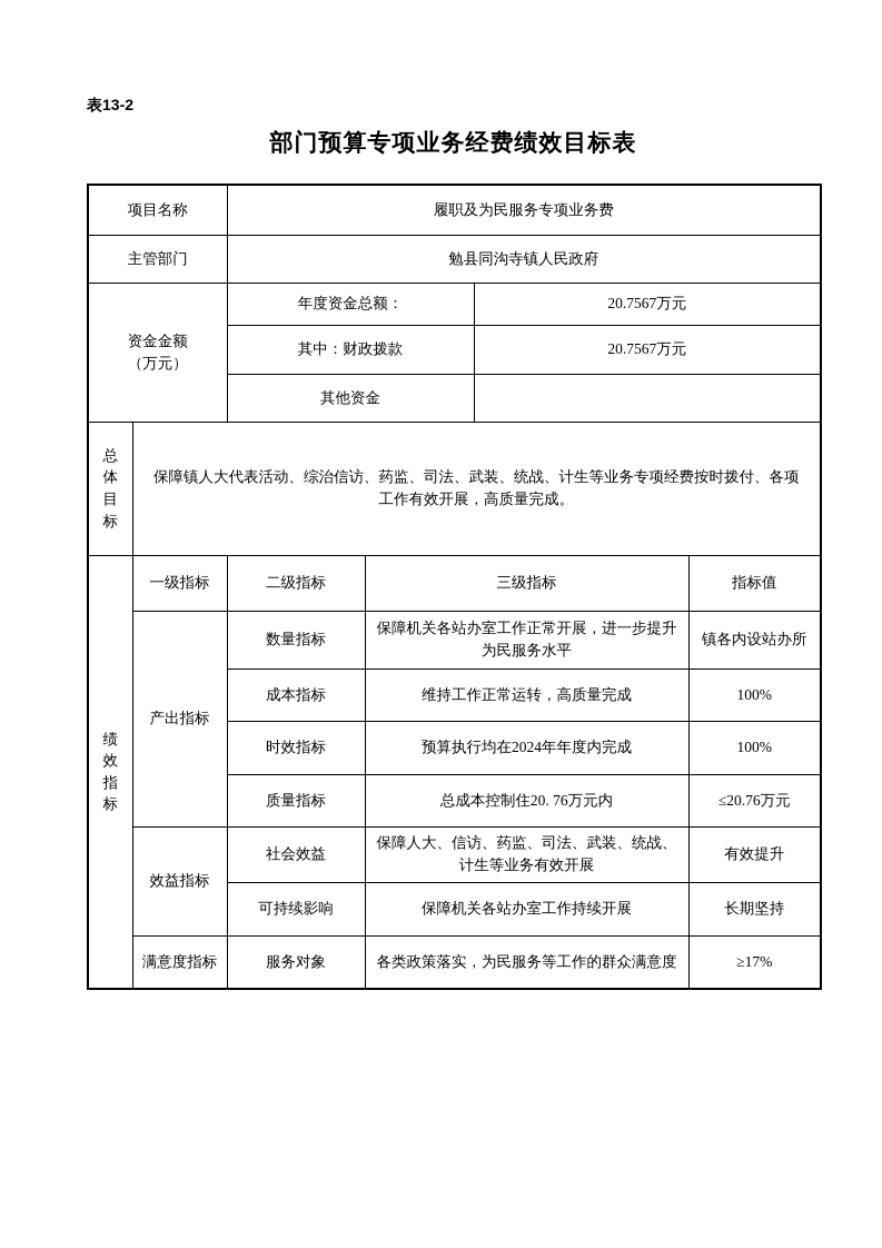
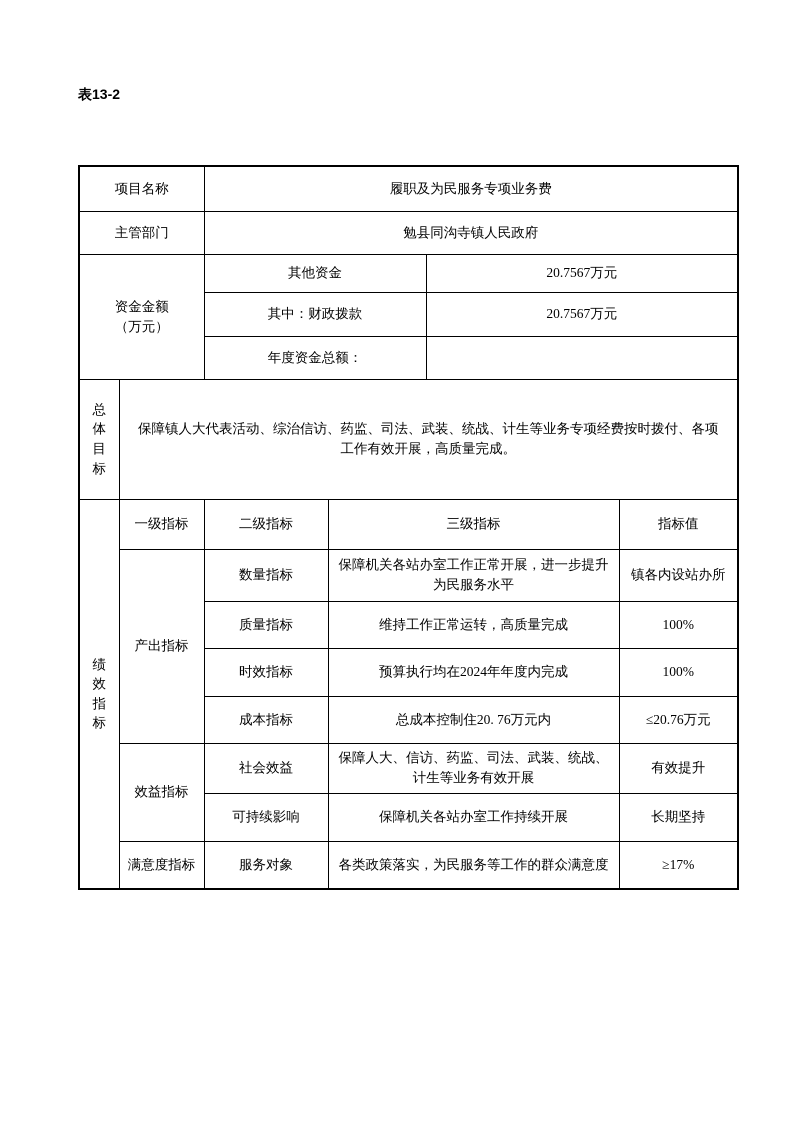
  表13-2
- 部门预算专项业务经费绩效目标表
  项目名称	履职及为民服务专项业务费
  主管部门	勉县同沟寺镇人民政府
- 资金金额 （万元）	年度资金总额：	20.7567万元
+ 资金金额 （万元）	其他资金	20.7567万元
  其中：财政拨款	20.7567万元
- 其他资金
+ 年度资金总额：
  总 体 目 标	保障镇人大代表活动、综治信访、药监、司法、武装、统战、计生等业务专项经费按时拨付、各项 工作有效开展，高质量完成。
  绩 效 指 标	一级指标	二级指标	三级指标	指标值
  产出指标	数量指标	保障机关各站办室工作正常开展，进一步提升 为民服务水平	镇各内设站办所
- 成本指标	维持工作正常运转，高质量完成	100%
+ 质量指标	维持工作正常运转，高质量完成	100%
  时效指标	预算执行均在2024年年度内完成	100%
- 质量指标	总成本控制住20. 76万元内	≤20.76万元
+ 成本指标	总成本控制住20. 76万元内	≤20.76万元
  效益指标	社会效益	保障人大、信访、药监、司法、武装、统战、 计生等业务有效开展	有效提升
  可持续影响	保障机关各站办室工作持续开展	长期坚持
  满意度指标	服务对象	各类政策落实，为民服务等工作的群众满意度	≥17%
